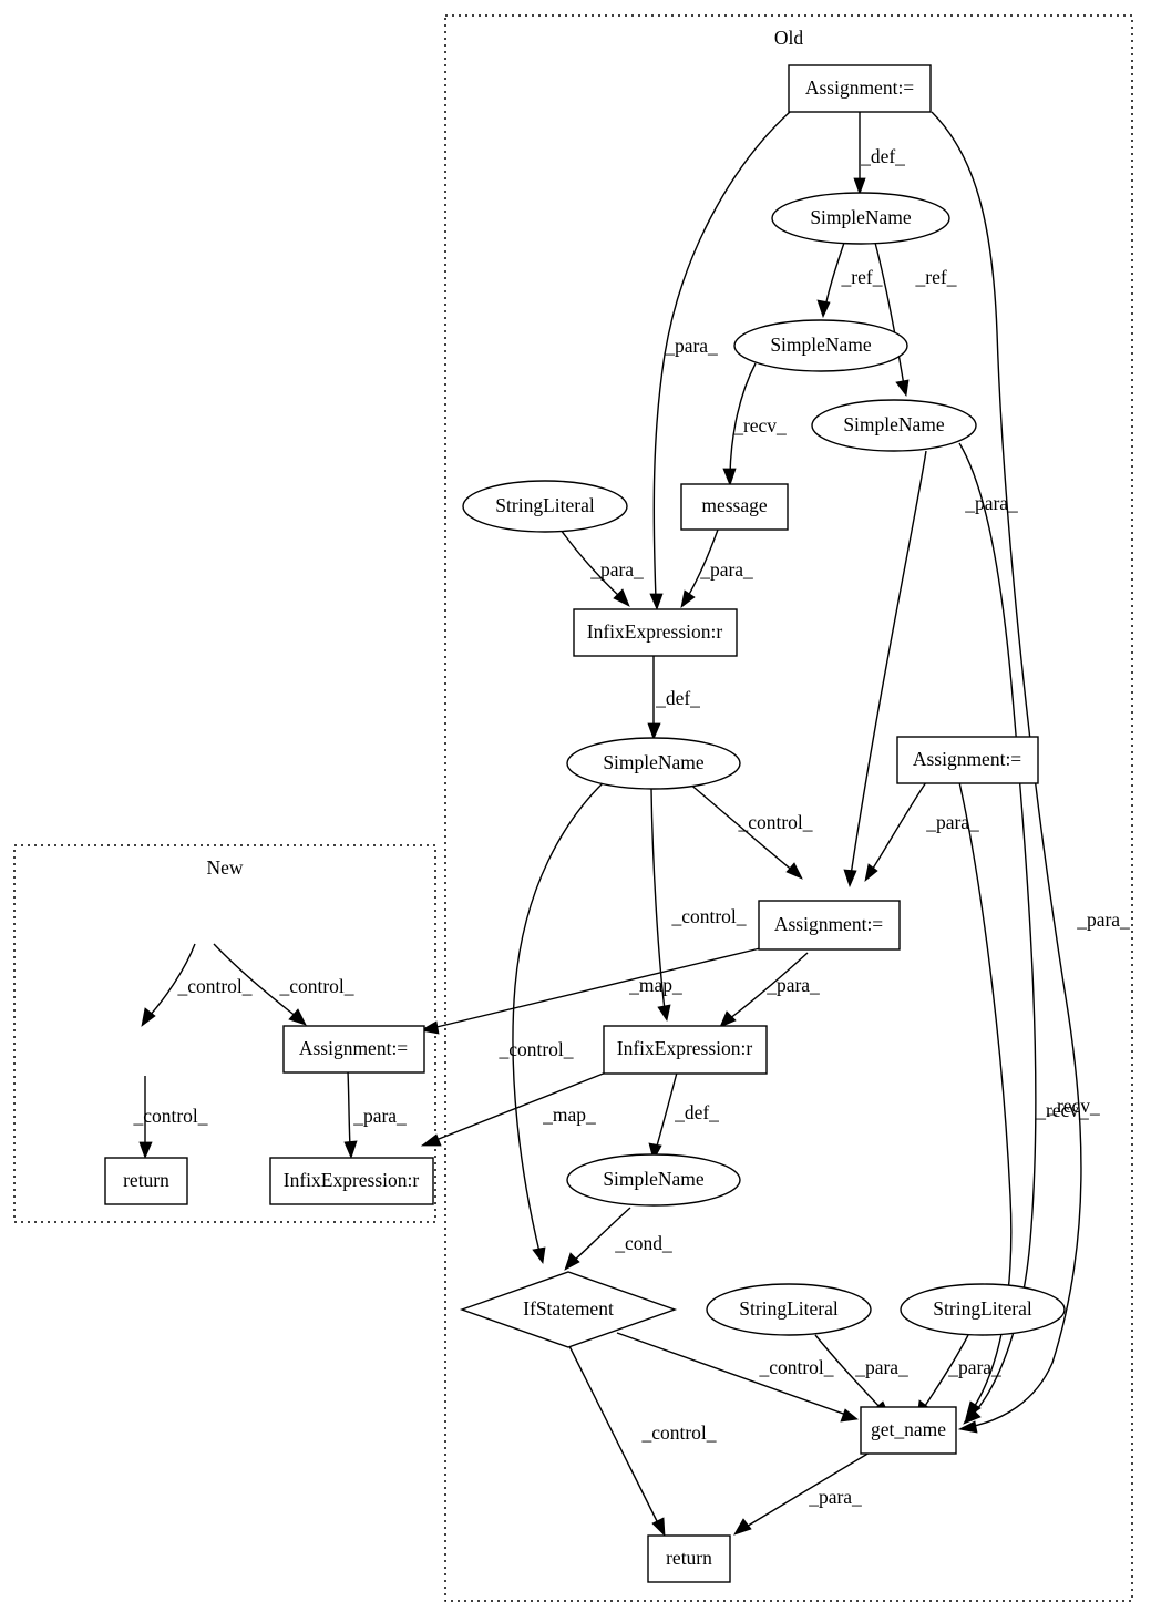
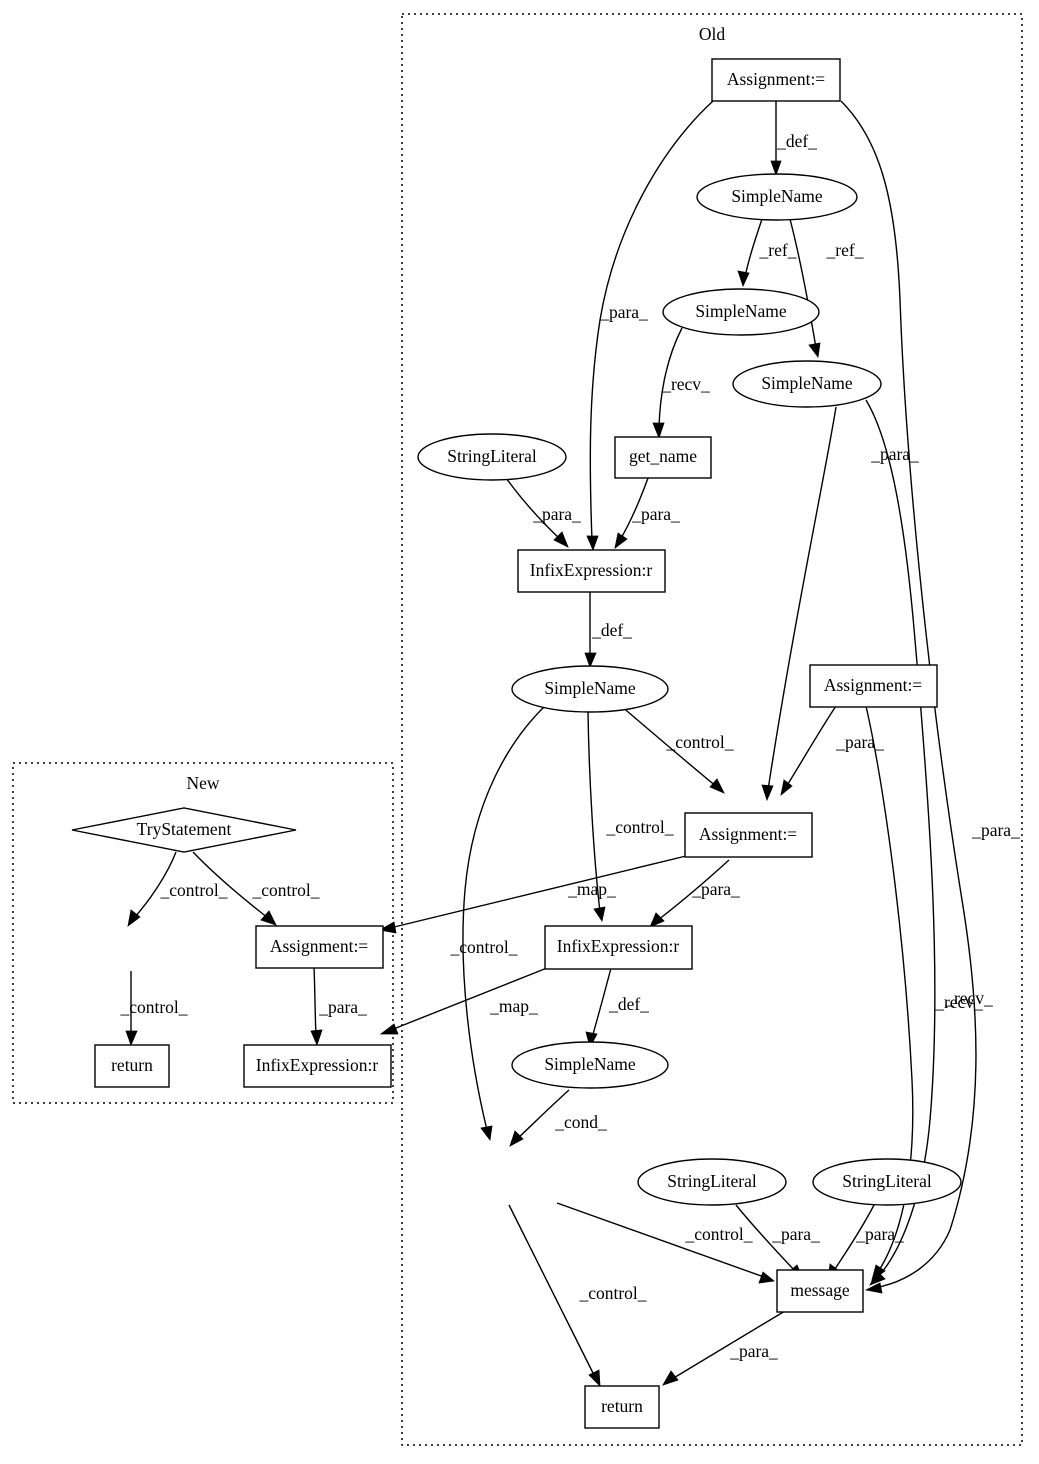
  Old
  New
  _def_
  _para_
  _para_
  _ref_
  _ref_
  _recv_
  _para_
  _recv_
  _para_
  _para_
  _def_
  _control_
  _control_
  _control_
  _para_
  _recv_
  _map_
  _para_
  _map_
  _def_
  _cond_
  _control_
  _control_
  _para_
  _para_
  _para_
  _control_
  _control_
  _control_
  _para_
  Assignment:=
  SimpleName
  SimpleName
  SimpleName
  StringLiteral
- message
+ get_name
  InfixExpression:r
  SimpleName
  Assignment:=
  Assignment:=
  InfixExpression:r
  SimpleName
- IfStatement
  StringLiteral
  StringLiteral
- get_name
+ message
  return
+ TryStatement
  Assignment:=
  return
  InfixExpression:r
